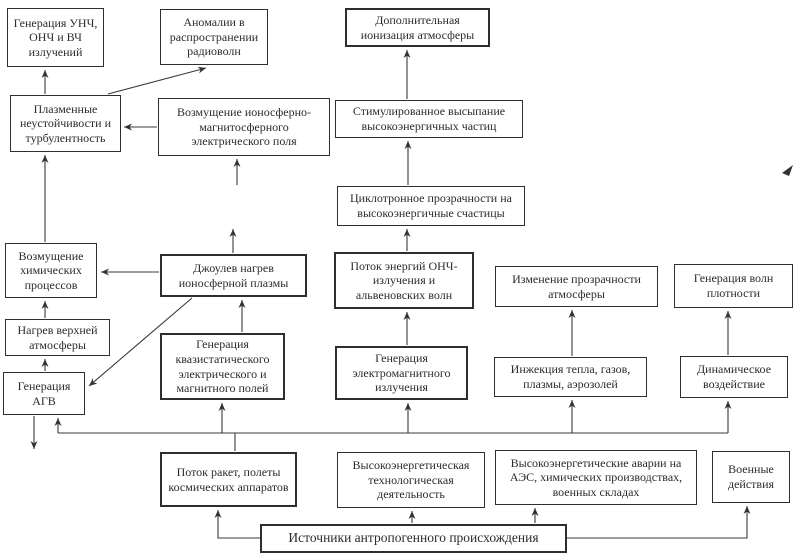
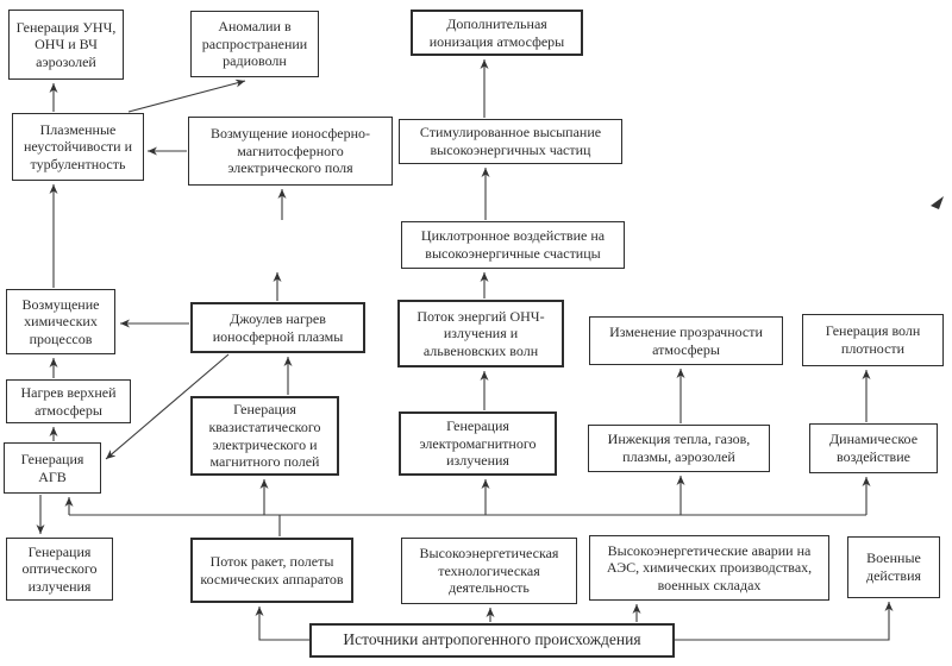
- Генерация УНЧ, ОНЧ и ВЧ излучений
+ Генерация УНЧ, ОНЧ и ВЧ аэрозолей
  Аномалии в распространении радиоволн
  Дополнительная ионизация атмосферы
  Плазменные неустойчивости и турбулентность
  Возмущение ионосферно-магнитосферного электрического поля
  Стимулированное высыпание высокоэнергичных частиц
- Циклотронное прозрачности на высокоэнергичные счастицы
+ Циклотронное воздействие на высокоэнергичные счастицы
  Возмущение химических процессов
  Джоулев нагрев ионосферной плазмы
  Поток энергий ОНЧ-излучения и альвеновских волн
  Изменение прозрачности атмосферы
  Генерация волн плотности
  Нагрев верхней атмосферы
  Генерация квазистатического электрического и магнитного полей
  Генерация электромагнитного излучения
  Инжекция тепла, газов, плазмы, аэрозолей
  Динамическое воздействие
  Генерация АГВ
+ Генерация оптического излучения
  Поток ракет, полеты космических аппаратов
  Высокоэнергетическая технологическая деятельность
  Высокоэнергетические аварии на АЭС, химических производствах, военных складах
  Военные действия
  Источники антропогенного происхождения
